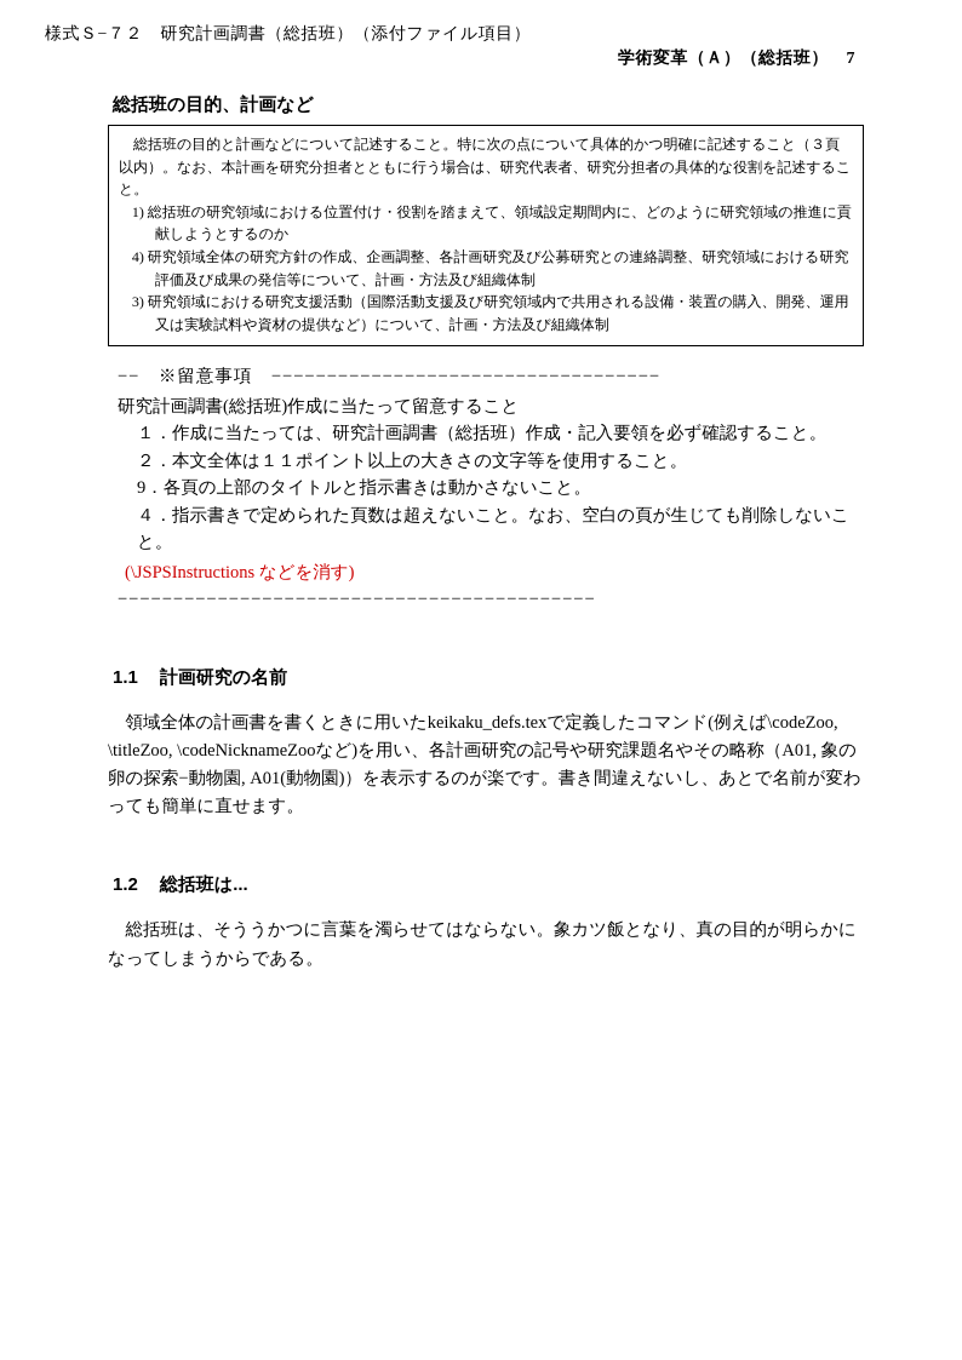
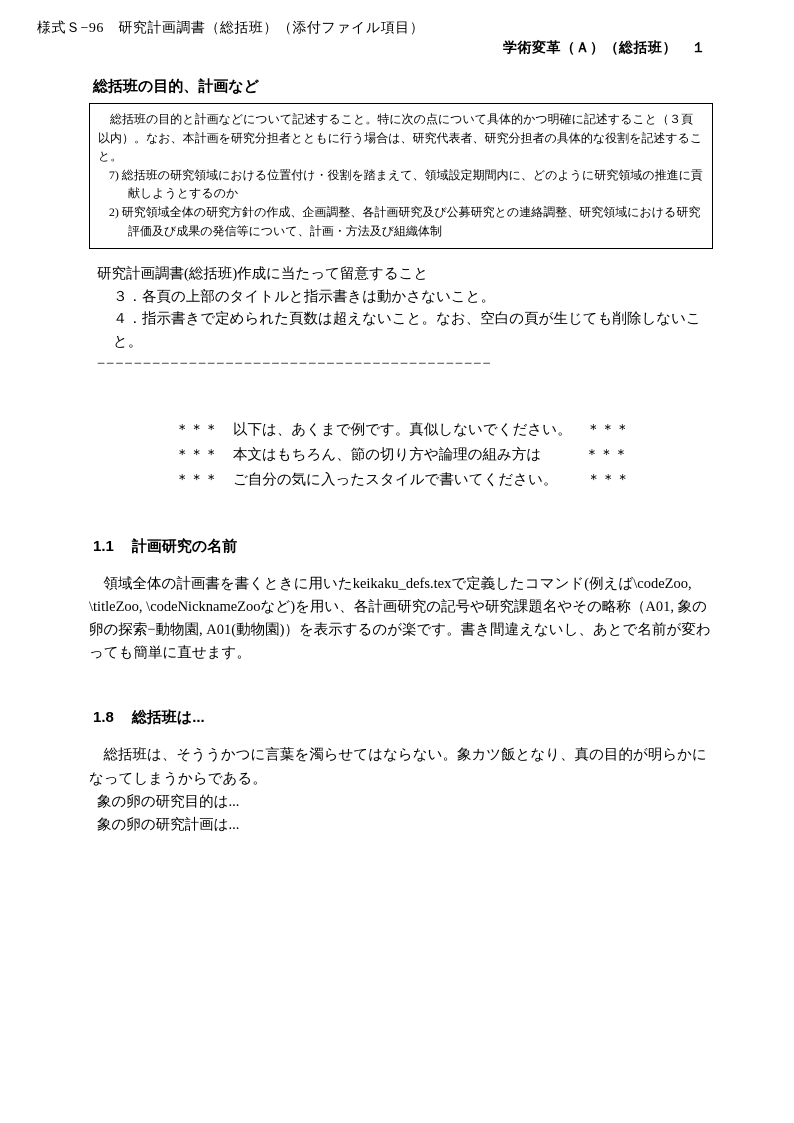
- 様式Ｓ−７２ 研究計画調書（総括班）（添付ファイル項目）
+ 様式Ｓ−96 研究計画調書（総括班）（添付ファイル項目）
- 学術変革（Ａ）（総括班） 7
+ 学術変革（Ａ）（総括班） １
  総括班の目的、計画など
  総括班の目的と計画などについて記述すること。特に次の点について具体的かつ明確に記述すること（３頁以内）。なお、本計画を研究分担者とともに行う場合は、研究代表者、研究分担者の具体的な役割を記述すること。
- 1) 総括班の研究領域における位置付け・役割を踏まえて、領域設定期間内に、どのように研究領域の推進に貢献しようとするのか
+ 7) 総括班の研究領域における位置付け・役割を踏まえて、領域設定期間内に、どのように研究領域の推進に貢献しようとするのか
- 4) 研究領域全体の研究方針の作成、企画調整、各計画研究及び公募研究との連絡調整、研究領域における研究評価及び成果の発信等について、計画・方法及び組織体制
+ 2) 研究領域全体の研究方針の作成、企画調整、各計画研究及び公募研究との連絡調整、研究領域における研究評価及び成果の発信等について、計画・方法及び組織体制
- 3) 研究領域における研究支援活動（国際活動支援及び研究領域内で共用される設備・装置の購入、開発、運用又は実験試料や資材の提供など）について、計画・方法及び組織体制
- −− ※留意事項 −−−−−−−−−−−−−−−−−−−−−−−−−−−−−−−−−−−
  研究計画調書(総括班)作成に当たって留意すること
- １．作成に当たっては、研究計画調書（総括班）作成・記入要領を必ず確認すること。
- ２．本文全体は１１ポイント以上の大きさの文字等を使用すること。
- 9．各頁の上部のタイトルと指示書きは動かさないこと。
+ ３．各頁の上部のタイトルと指示書きは動かさないこと。
  ４．指示書きで定められた頁数は超えないこと。なお、空白の頁が生じても削除しないこと。
- (\JSPSInstructions などを消す)
  −−−−−−−−−−−−−−−−−−−−−−−−−−−−−−−−−−−−−−−−−−−
+ ＊＊＊ 以下は、あくまで例です。真似しないでください。 ＊＊＊
+ ＊＊＊ 本文はもちろん、節の切り方や論理の組み方は ＊＊＊
+ ＊＊＊ ご自分の気に入ったスタイルで書いてください。 ＊＊＊
  1.1 計画研究の名前
  領域全体の計画書を書くときに用いたkeikaku_defs.texで定義したコマンド(例えば\codeZoo, \titleZoo, \codeNicknameZooなど)を用い、各計画研究の記号や研究課題名やその略称（A01, 象の卵の探索−動物園, A01(動物園)）を表示するのが楽です。書き間違えないし、あとで名前が変わっても簡単に直せます。
- 1.2 総括班は...
+ 1.8 総括班は...
  総括班は、そううかつに言葉を濁らせてはならない。象カツ飯となり、真の目的が明らかになってしまうからである。
+ 象の卵の研究目的は...
+ 象の卵の研究計画は...
